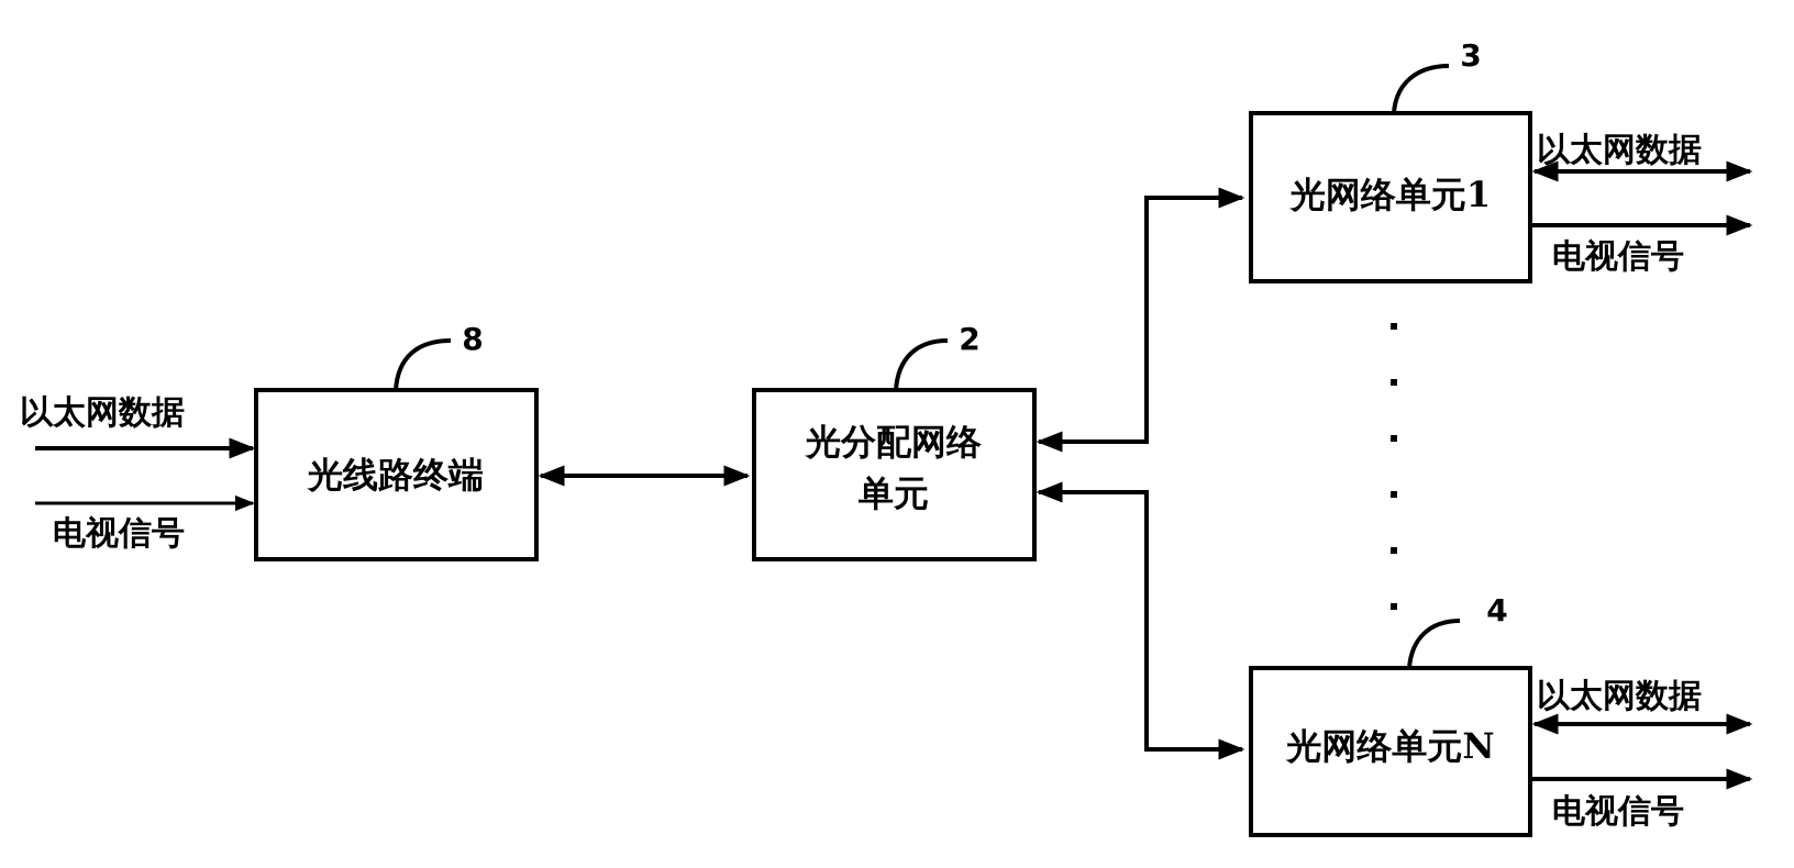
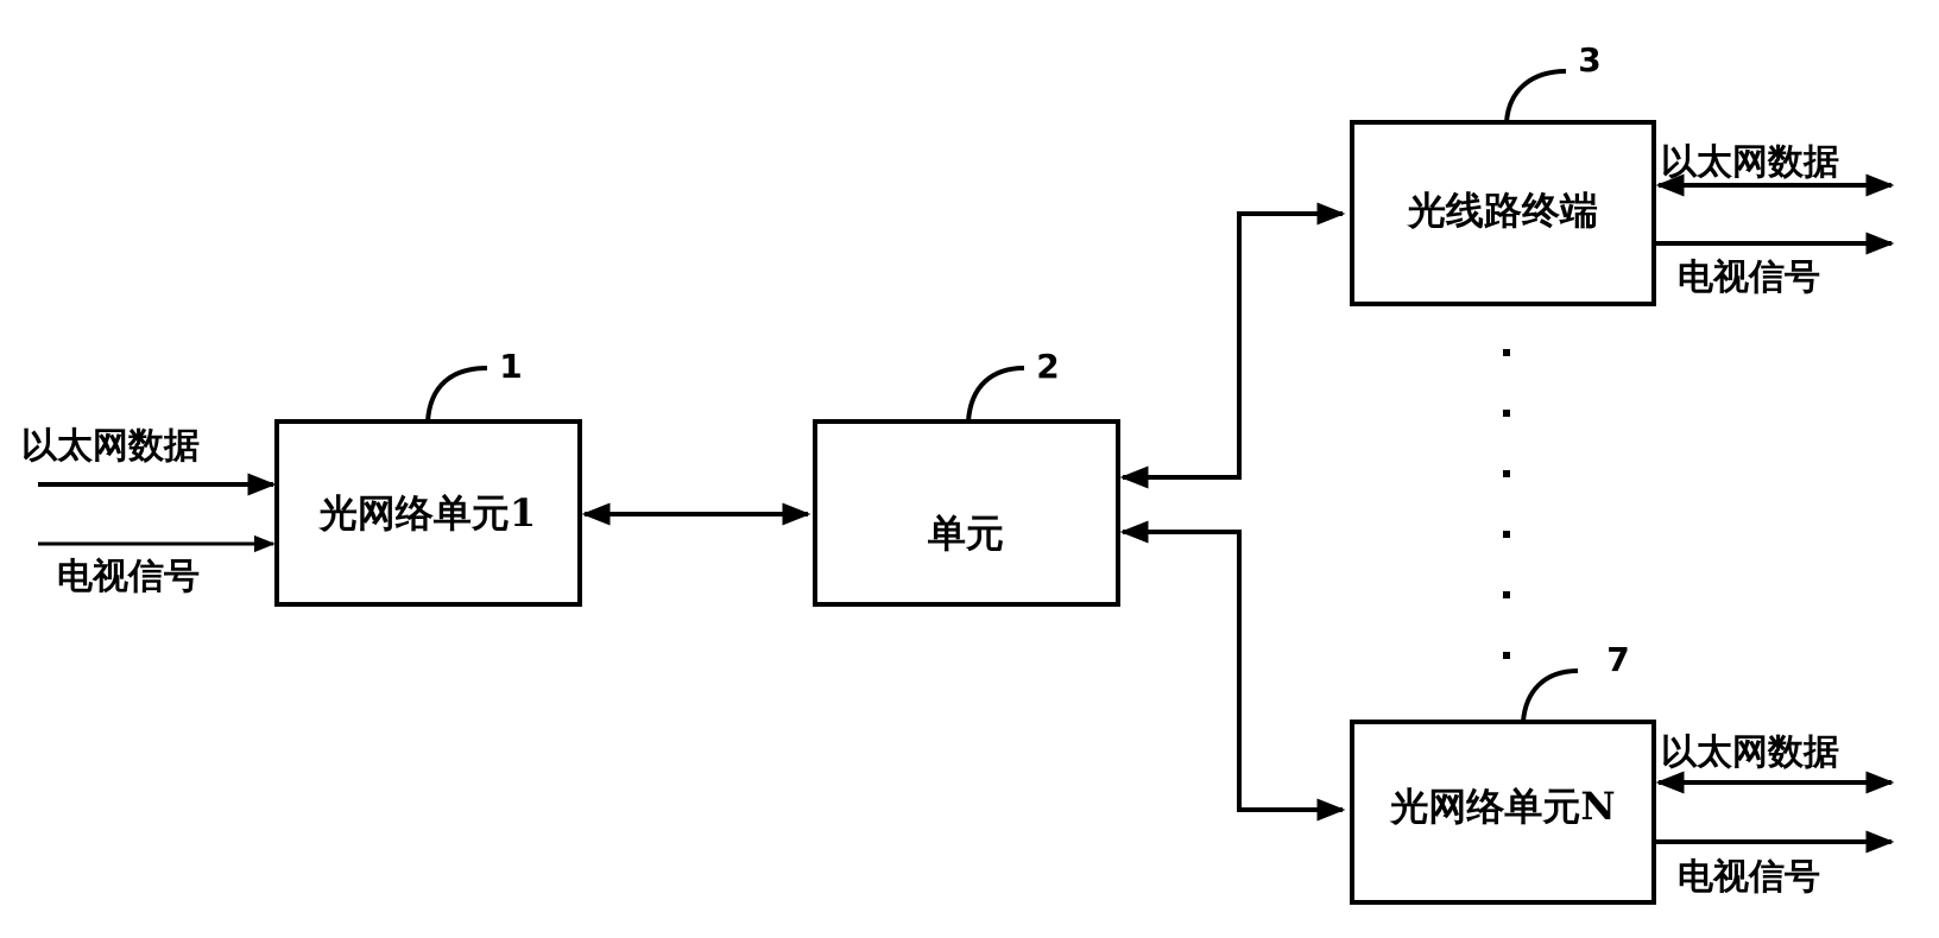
- 光线路终端
+ 光网络单元1
- 8
+ 1
  以太网数据
  电视信号
- 光分配网络
  单元
  2
- 光网络单元1
+ 光线路终端
  3
  以太网数据
  电视信号
  光网络单元N
- 4
+ 7
  以太网数据
  电视信号
